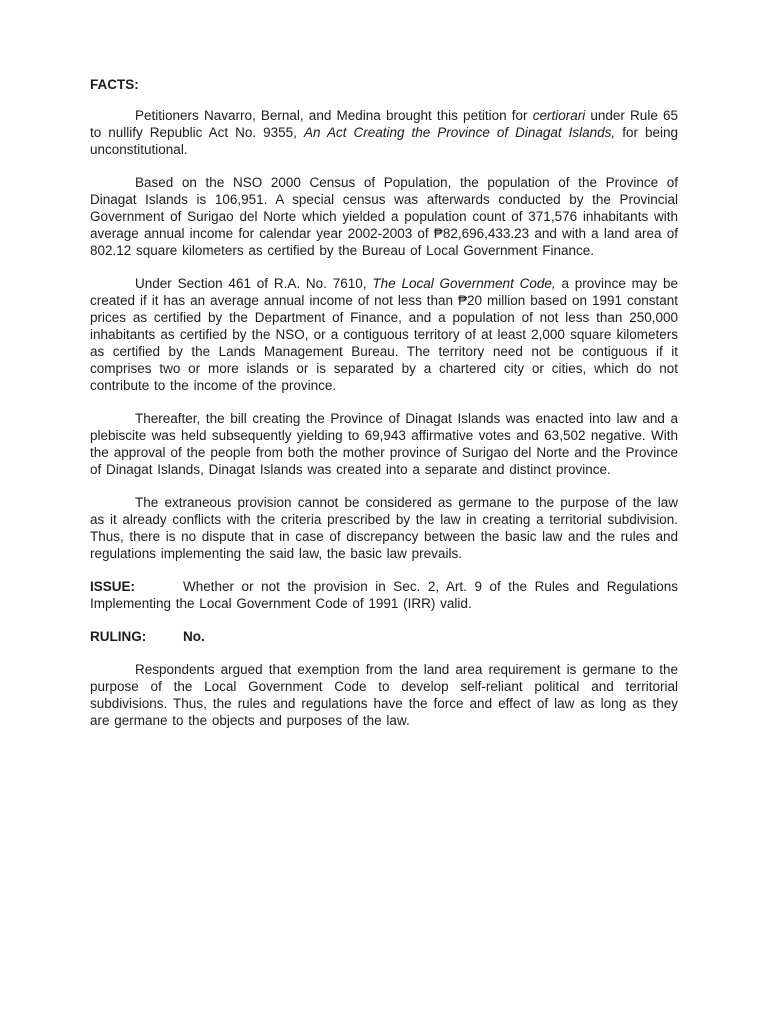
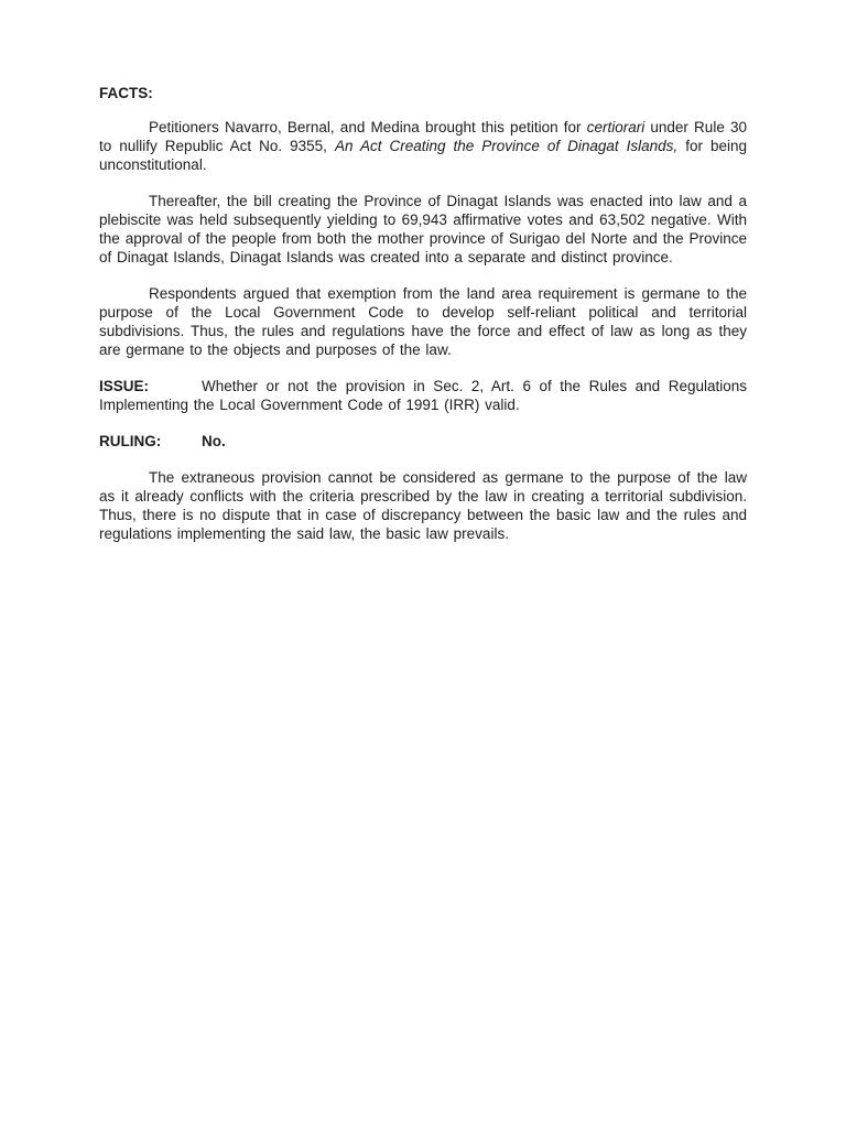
  FACTS:
- Petitioners Navarro, Bernal, and Medina brought this petition for certiorari under Rule 65 to nullify Republic Act No. 9355, An Act Creating the Province of Dinagat Islands, for being unconstitutional.
+ Petitioners Navarro, Bernal, and Medina brought this petition for certiorari under Rule 30 to nullify Republic Act No. 9355, An Act Creating the Province of Dinagat Islands, for being unconstitutional.
- Based on the NSO 2000 Census of Population, the population of the Province of Dinagat Islands is 106,951. A special census was afterwards conducted by the Provincial Government of Surigao del Norte which yielded a population count of 371,576 inhabitants with average annual income for calendar year 2002-2003 of ₱82,696,433.23 and with a land area of 802.12 square kilometers as certified by the Bureau of Local Government Finance.
- Under Section 461 of R.A. No. 7610, The Local Government Code, a province may be created if it has an average annual income of not less than ₱20 million based on 1991 constant prices as certified by the Department of Finance, and a population of not less than 250,000 inhabitants as certified by the NSO, or a contiguous territory of at least 2,000 square kilometers as certified by the Lands Management Bureau. The territory need not be contiguous if it comprises two or more islands or is separated by a chartered city or cities, which do not contribute to the income of the province.
  Thereafter, the bill creating the Province of Dinagat Islands was enacted into law and a plebiscite was held subsequently yielding to 69,943 affirmative votes and 63,502 negative. With the approval of the people from both the mother province of Surigao del Norte and the Province of Dinagat Islands, Dinagat Islands was created into a separate and distinct province.
- The extraneous provision cannot be considered as germane to the purpose of the law as it already conflicts with the criteria prescribed by the law in creating a territorial subdivision. Thus, there is no dispute that in case of discrepancy between the basic law and the rules and regulations implementing the said law, the basic law prevails.
+ Respondents argued that exemption from the land area requirement is germane to the purpose of the Local Government Code to develop self-reliant political and territorial subdivisions. Thus, the rules and regulations have the force and effect of law as long as they are germane to the objects and purposes of the law.
- ISSUE: Whether or not the provision in Sec. 2, Art. 9 of the Rules and Regulations Implementing the Local Government Code of 1991 (IRR) valid.
+ ISSUE: Whether or not the provision in Sec. 2, Art. 6 of the Rules and Regulations Implementing the Local Government Code of 1991 (IRR) valid.
  RULING: No.
- Respondents argued that exemption from the land area requirement is germane to the purpose of the Local Government Code to develop self-reliant political and territorial subdivisions. Thus, the rules and regulations have the force and effect of law as long as they are germane to the objects and purposes of the law.
+ The extraneous provision cannot be considered as germane to the purpose of the law as it already conflicts with the criteria prescribed by the law in creating a territorial subdivision. Thus, there is no dispute that in case of discrepancy between the basic law and the rules and regulations implementing the said law, the basic law prevails.
